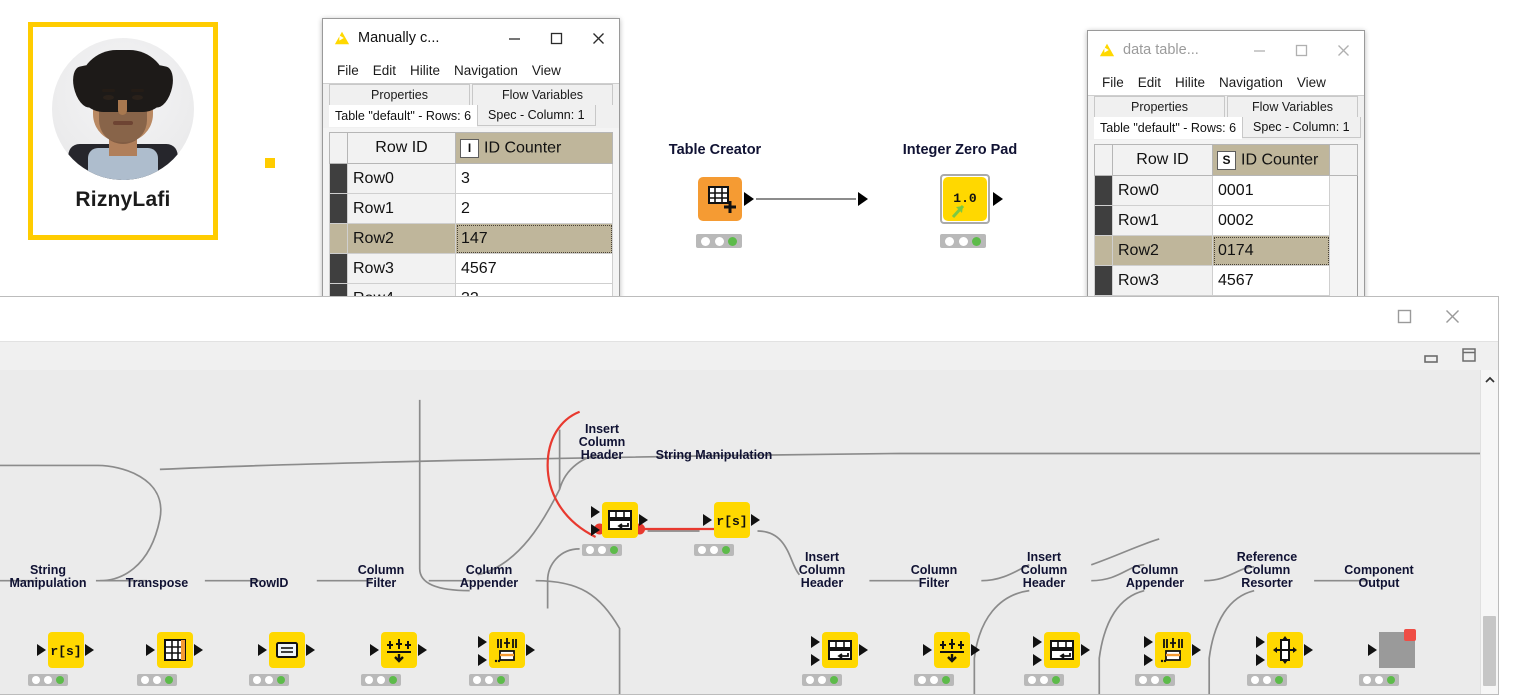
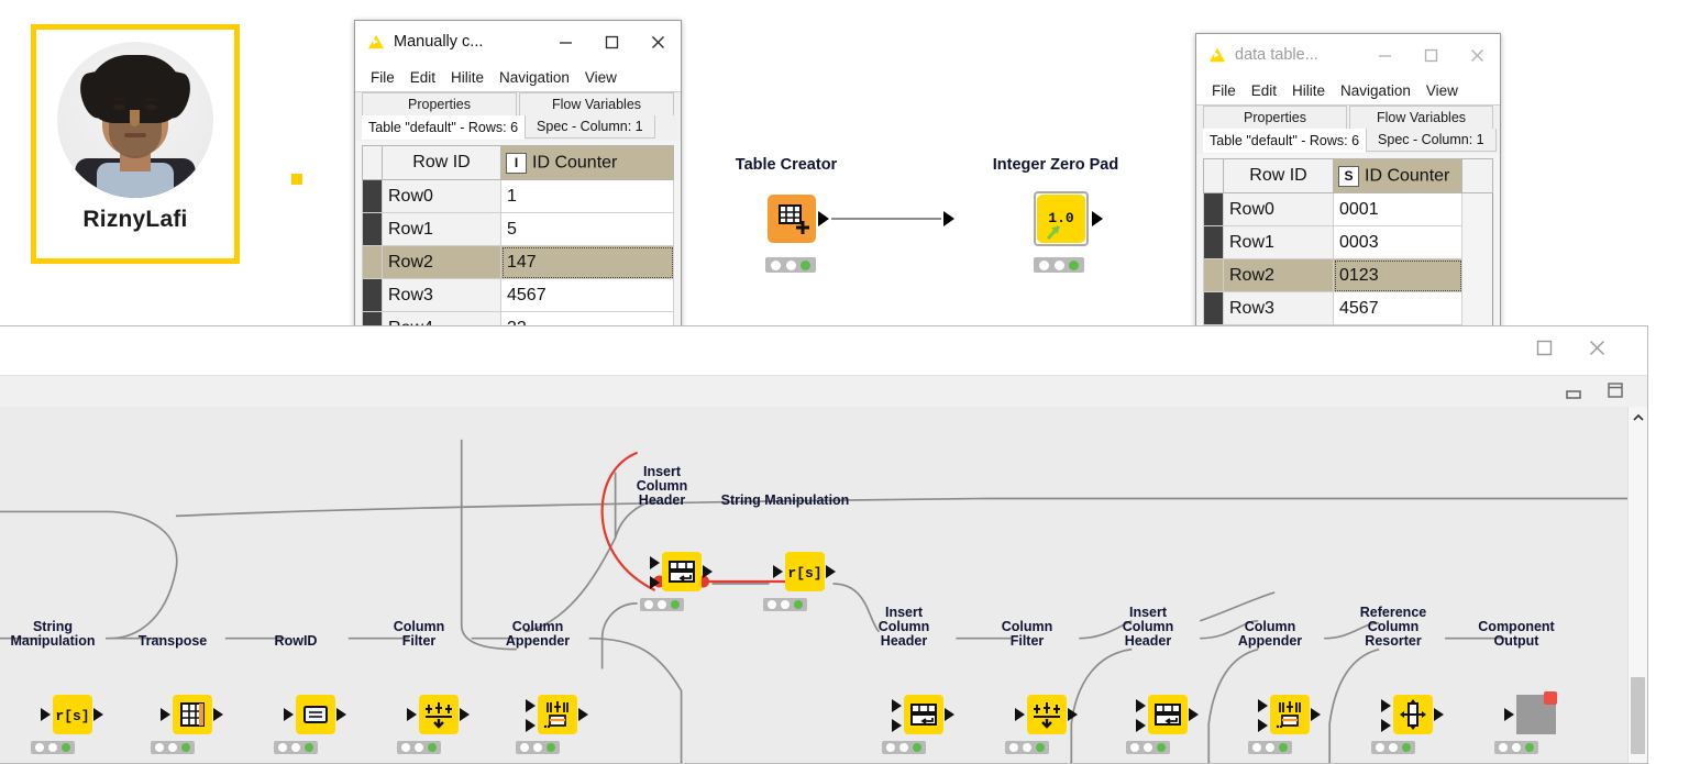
  RiznyLafi
  Table Creator
  Integer Zero Pad
  1.0
  Manually c...
  File
  Edit
  Hilite
  Navigation
  View
  Properties
  Flow Variables
  Table "default" - Rows: 6
  Spec - Column: 1
  	Row ID	I ID Counter
- 	Row0	3
+ 	Row0	1
- 	Row1	2
+ 	Row1	5
  	Row2	147
  	Row3	4567
  data table...
  File
  Edit
  Hilite
  Navigation
  View
  Properties
  Flow Variables
  Table "default" - Rows: 6
  Spec - Column: 1
  	Row ID	S ID Counter
  	Row0	0001
- 	Row1	0002
+ 	Row1	0003
- 	Row2	0174
+ 	Row2	0123
  	Row3	4567
  String Manipulation
  r[s]
  Transpose
  RowID
  Column Filter
  Column Appender
  Insert Column
  Header
  String Manipulation
  r[s]
  Insert Column
  Header
  Column Filter
  Insert Column
  Header
  Column Appender
  Reference
  Column Resorter
  Component Output
